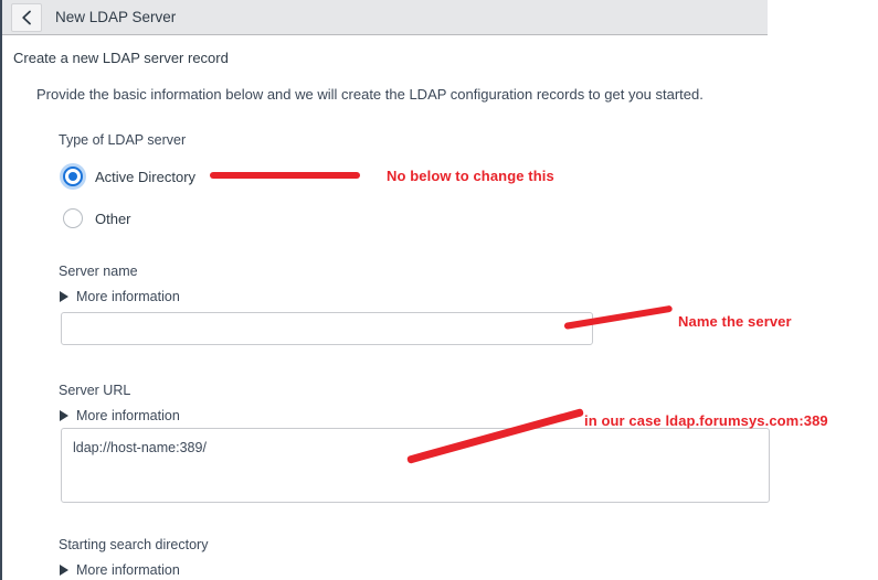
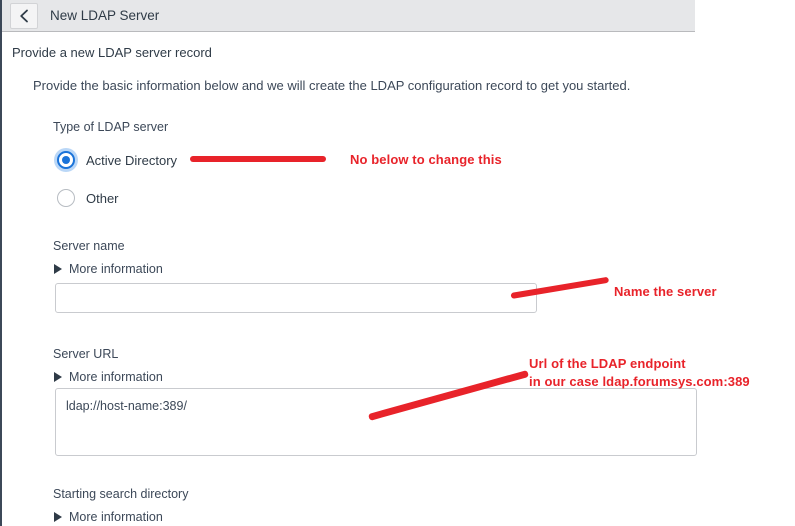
  New LDAP Server
- Create a new LDAP server record
+ Provide a new LDAP server record
- Provide the basic information below and we will create the LDAP configuration records to get you started.
+ Provide the basic information below and we will create the LDAP configuration record to get you started.
  Type of LDAP server
  Active Directory
  Other
  Server name
  More information
  Server URL
  More information
  ldap://host-name:389/
  Starting search directory
  More information
  No below to change this
  Name the server
+ Url of the LDAP endpoint
  in our case ldap.forumsys.com:389
